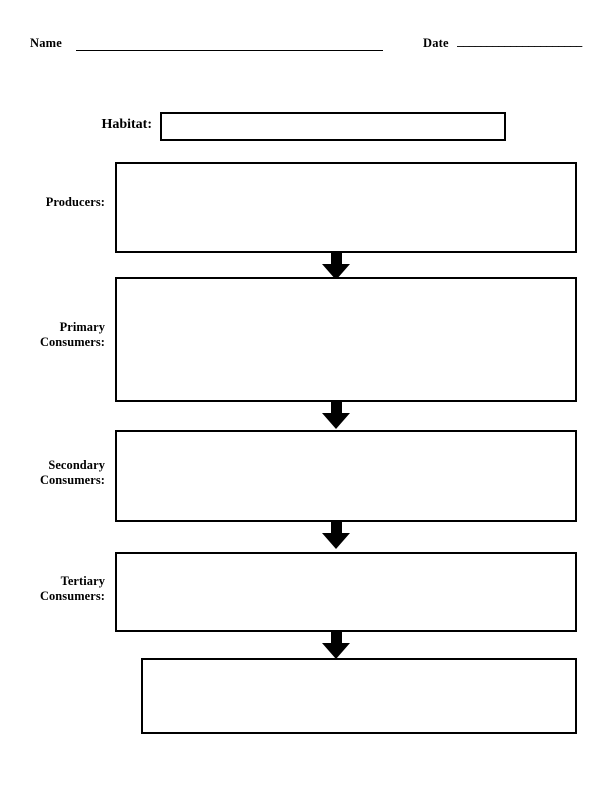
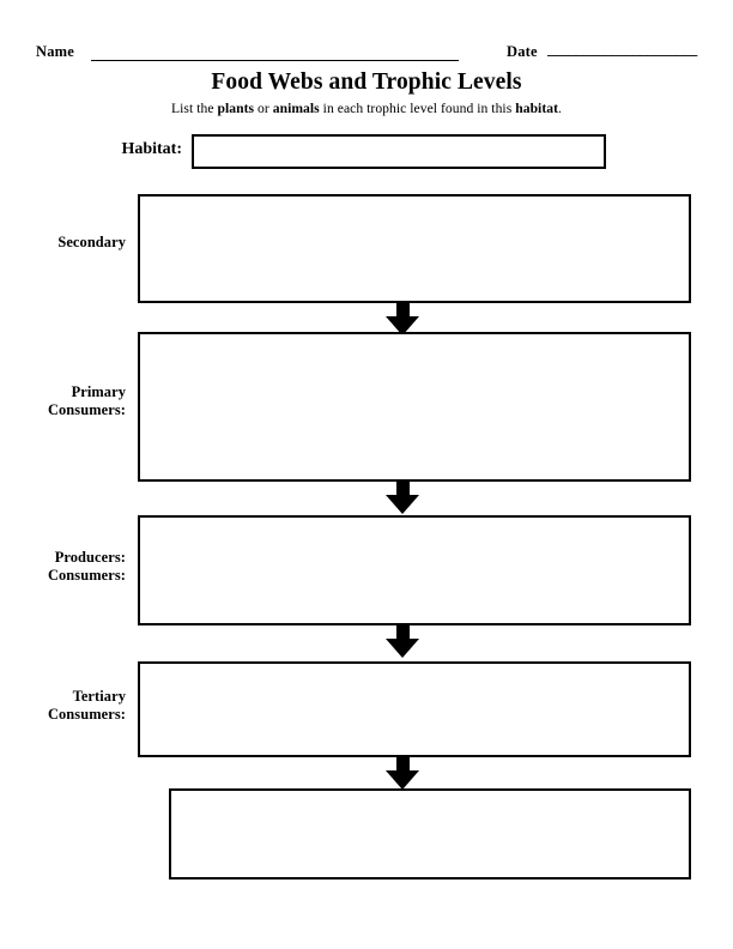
  Name
  Date
  _____________________
+ Food Webs and Trophic Levels
+ List the plants or animals in each trophic level found in this habitat.
  Habitat:
- Producers:
+ Secondary
  Primary
  Consumers:
- Secondary
+ Producers:
  Consumers:
  Tertiary
  Consumers:
